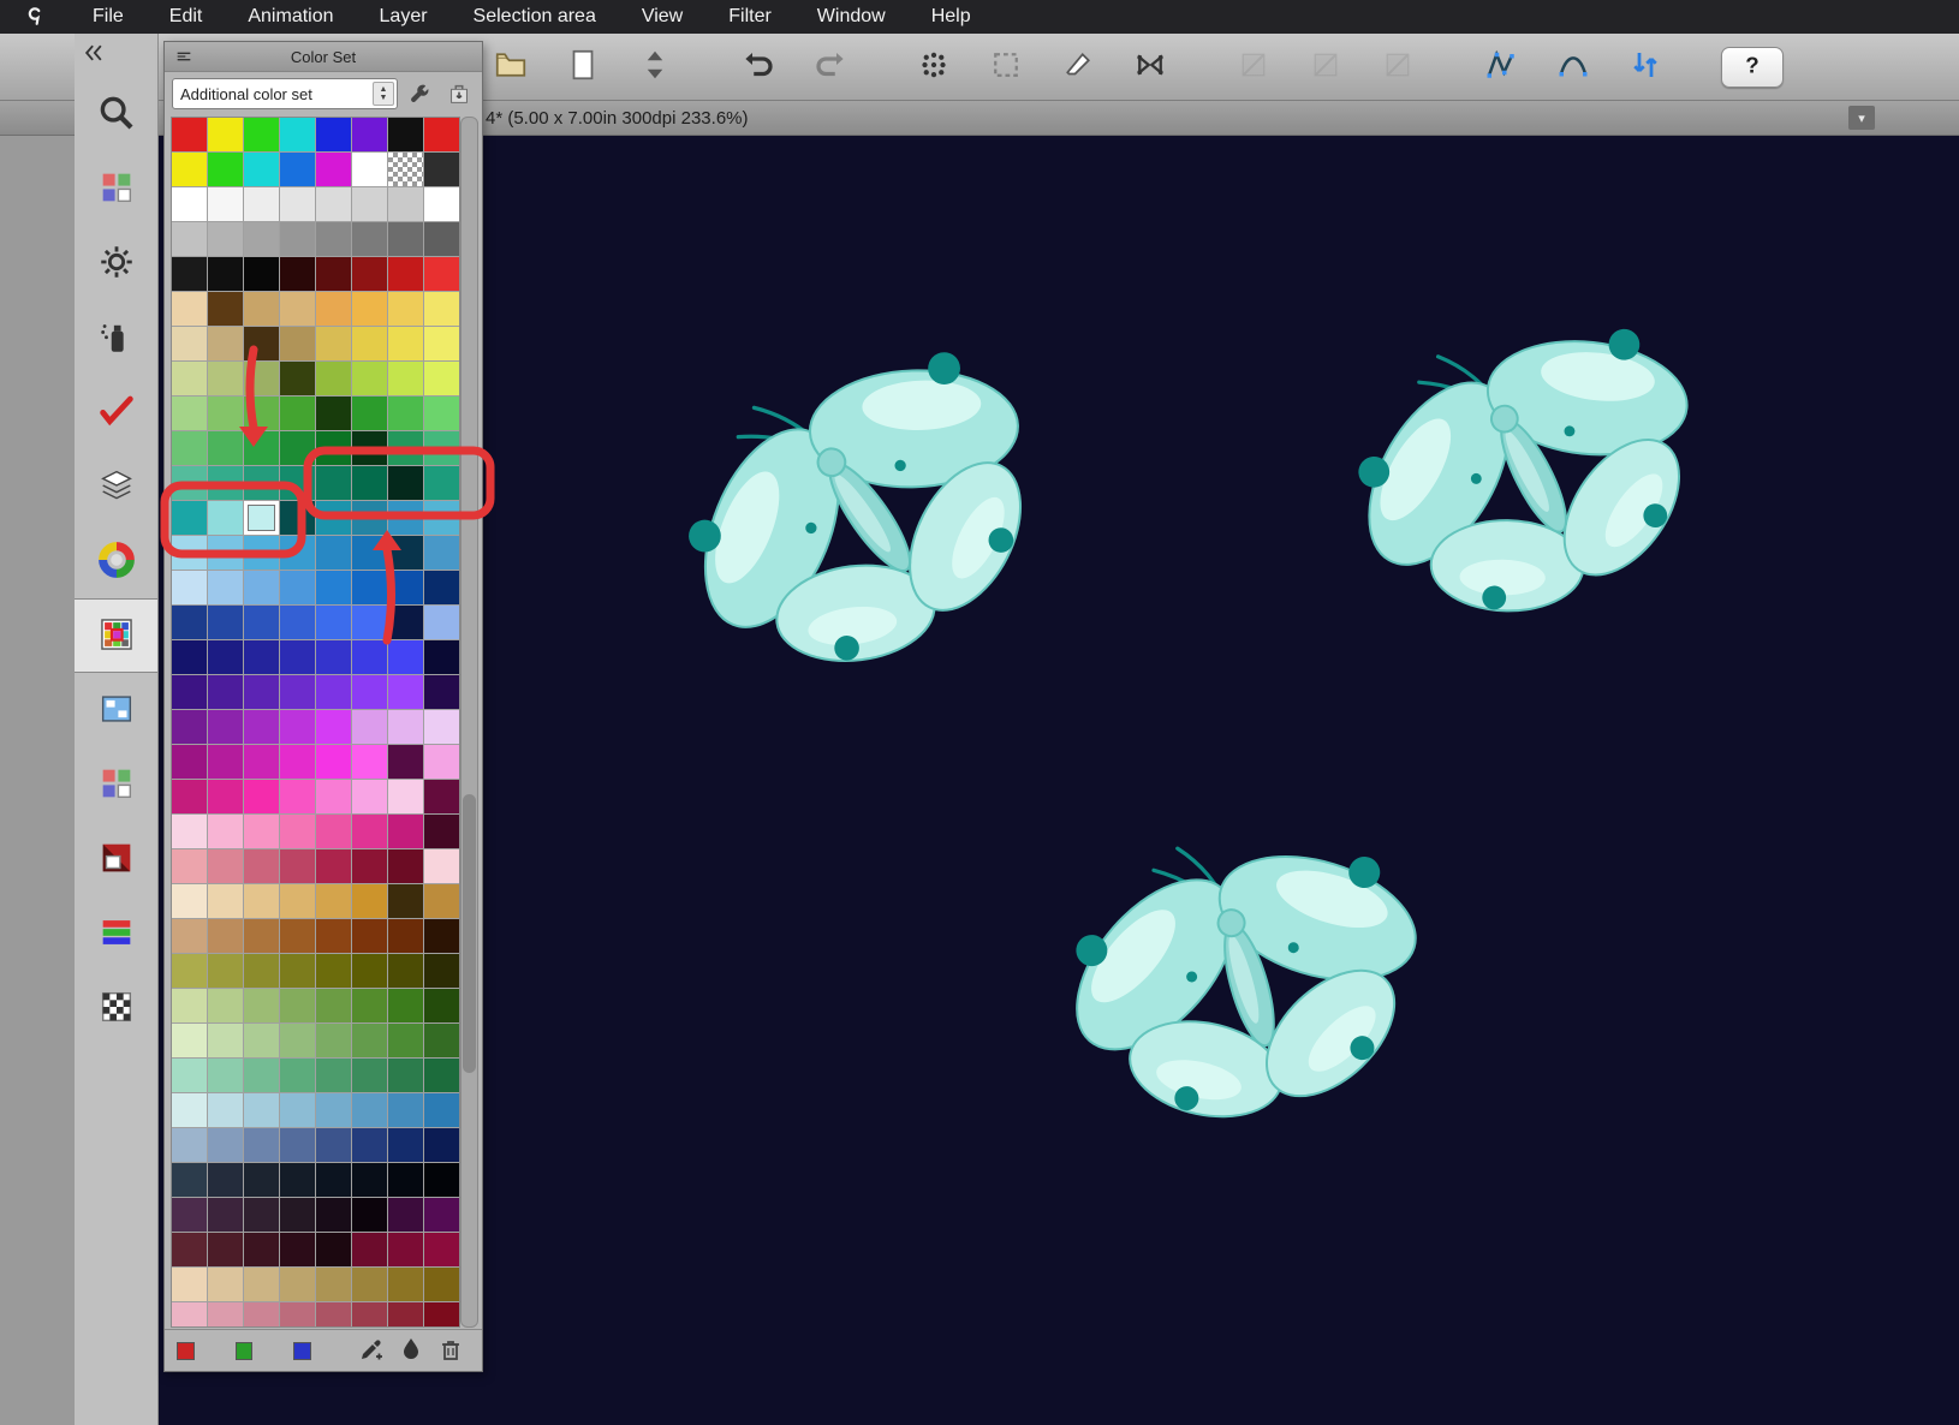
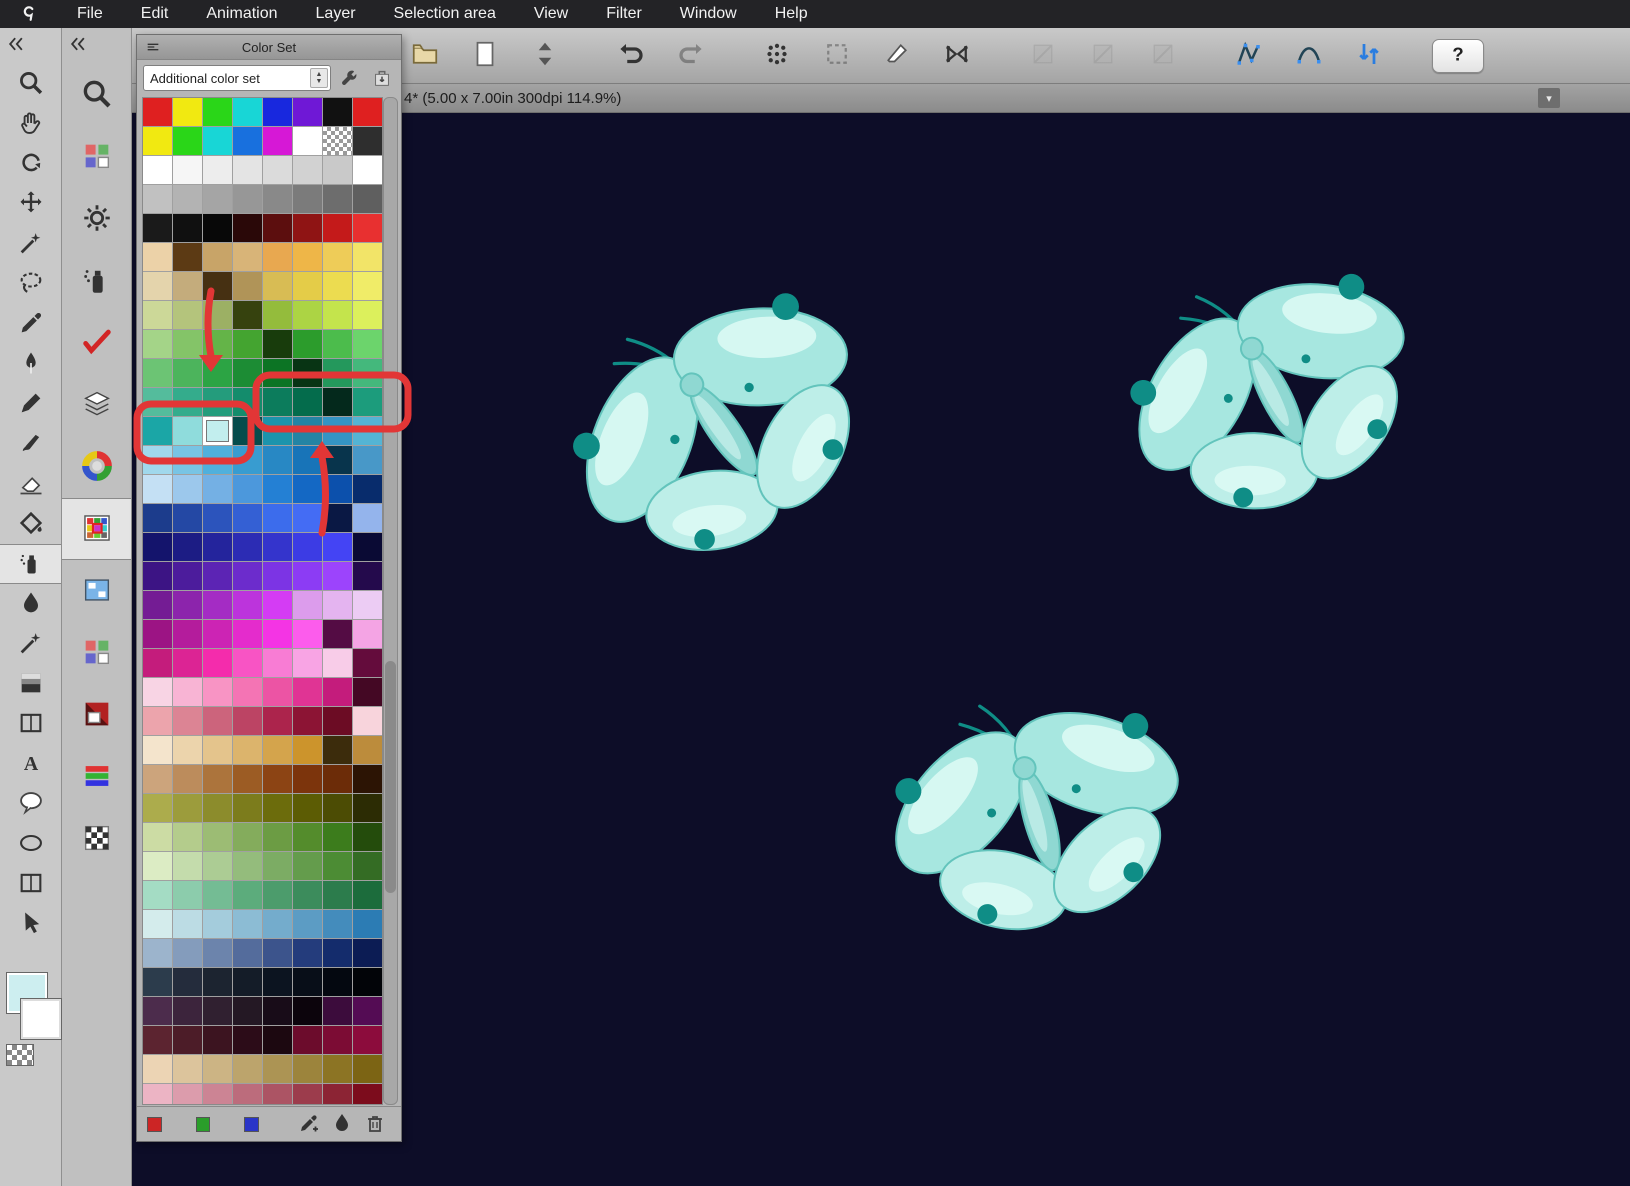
  File
  Edit
  Animation
  Layer
  Selection area
  View
  Filter
  Window
  Help
  ?
- 4* (5.00 x 7.00in 300dpi 233.6%)
+ 4* (5.00 x 7.00in 300dpi 114.9%)
  ▾
+ A
  Color Set
  Additional color set
